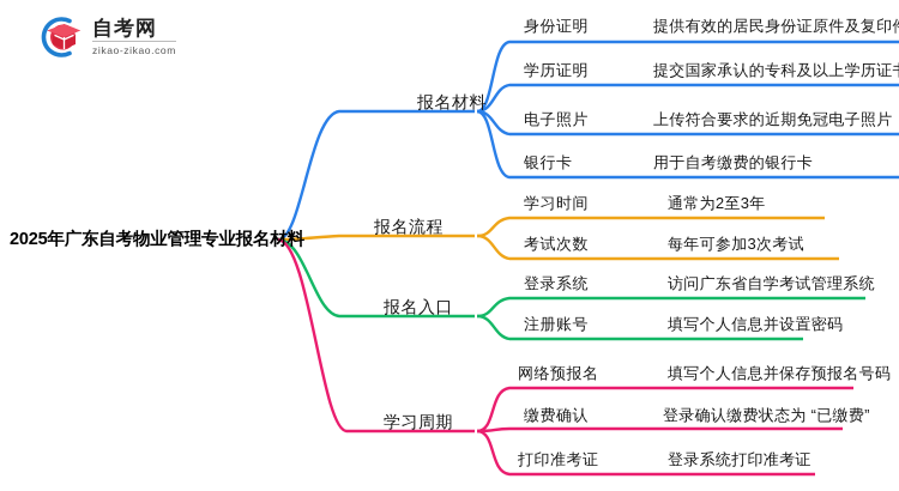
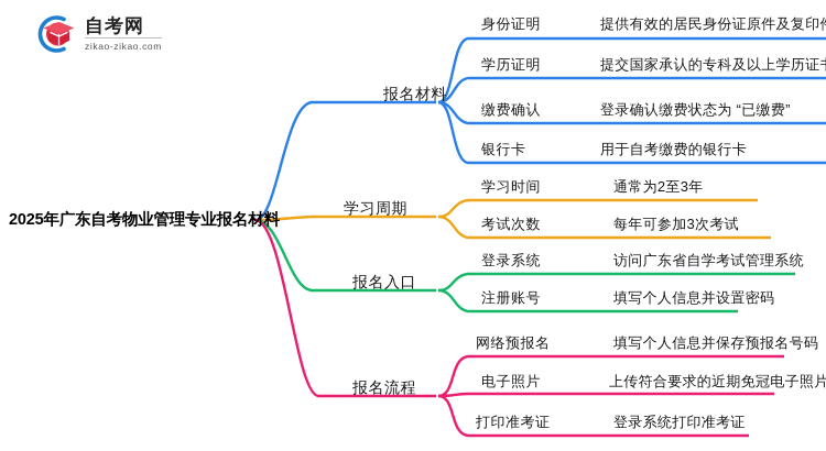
  自考网
  zikao-zikao.com
  2025年广东自考物业管理专业报名材料
  报名材料
  身份证明
  提供有效的居民身份证原件及复印
  学历证明
  提交国家承认的专科及以上学历证
- 电子照片
+ 缴费确认
- 上传符合要求的近期免冠电子照片
+ 登录确认缴费状态为 “已缴费”
  银行卡
  用于自考缴费的银行卡
- 报名流程
+ 学习周期
  学习时间
  通常为2至3年
  考试次数
  每年可参加3次考试
  报名入口
  登录系统
  访问广东省自学考试管理系统
  注册账号
  填写个人信息并设置密码
- 学习周期
+ 报名流程
  网络预报名
  填写个人信息并保存预报名号码
- 缴费确认
+ 电子照片
- 登录确认缴费状态为 “已缴费”
+ 上传符合要求的近期免冠电子照片
  打印准考证
  登录系统打印准考证
